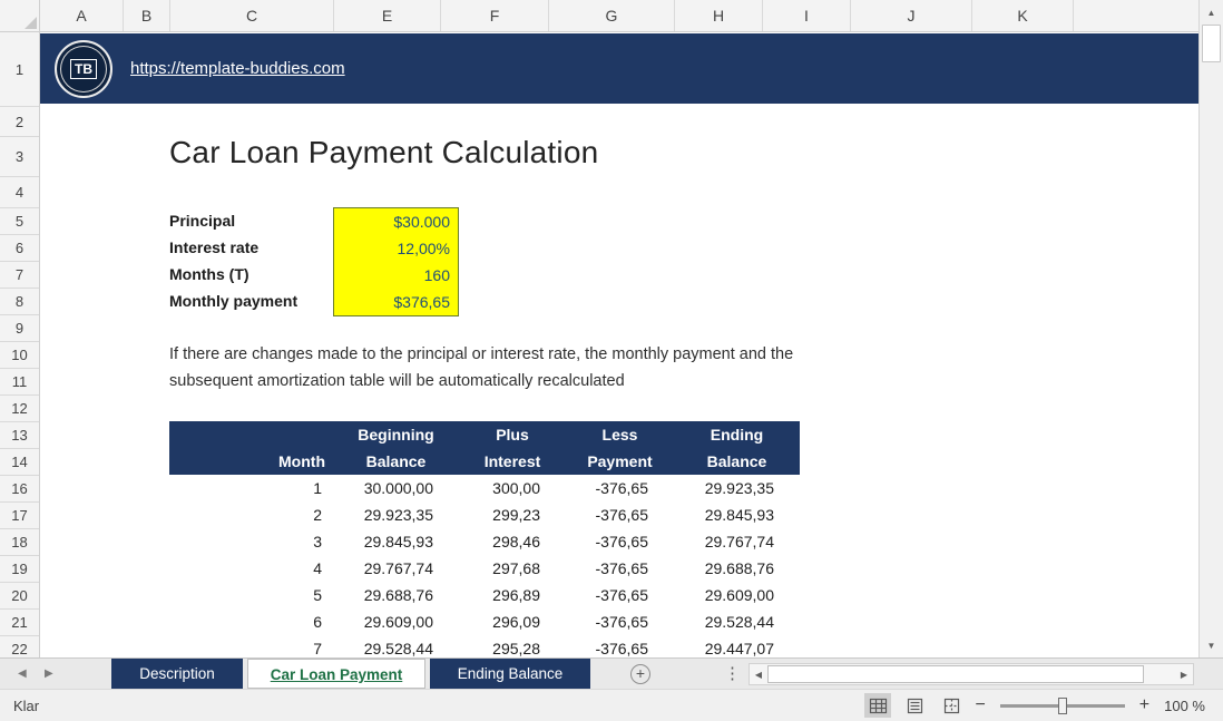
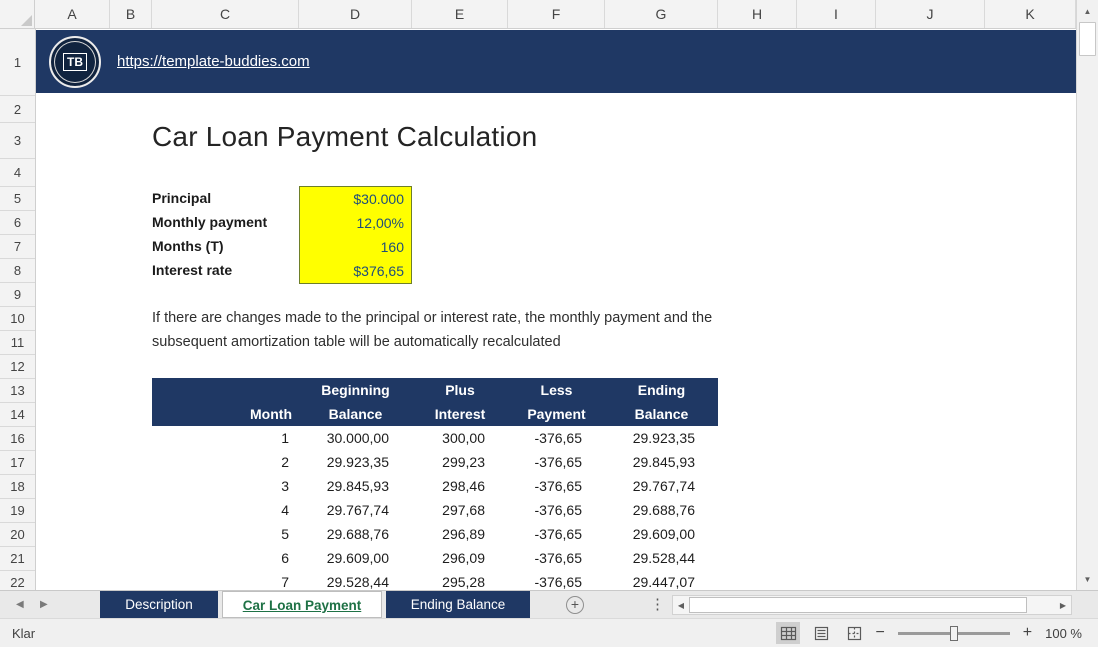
  A
  B
  C
+ D
  E
  F
  G
  H
  I
  J
  K
  1
  2
  3
  4
  5
  6
  7
  8
  9
  10
  11
  12
  13
  14
  16
  17
  18
  19
  20
  21
  22
  TB
  https://template-buddies.com
  Car Loan Payment Calculation
  Principal
- Interest rate
+ Monthly payment
  Months (T)
- Monthly payment
+ Interest rate
  $30.000
  12,00%
  160
  $376,65
  If there are changes made to the principal or interest rate, the monthly payment and the
  subsequent amortization table will be automatically recalculated
  Month
  Beginning
  Balance
  Plus
  Interest
  Less
  Payment
  Ending
  Balance
  1
  30.000,00
  300,00
  -376,65
  29.923,35
  2
  29.923,35
  299,23
  -376,65
  29.845,93
  3
  29.845,93
  298,46
  -376,65
  29.767,74
  4
  29.767,74
  297,68
  -376,65
  29.688,76
  5
  29.688,76
  296,89
  -376,65
  29.609,00
  6
  29.609,00
  296,09
  -376,65
  29.528,44
  7
  29.528,44
  295,28
  -376,65
  29.447,07
  ▲
  ▼
  ◀
  ▶
  Description
  Car Loan Payment
  Ending Balance
  +
  ⋮
  ◀
  ▶
  Klar
  −
  +
  100 %
